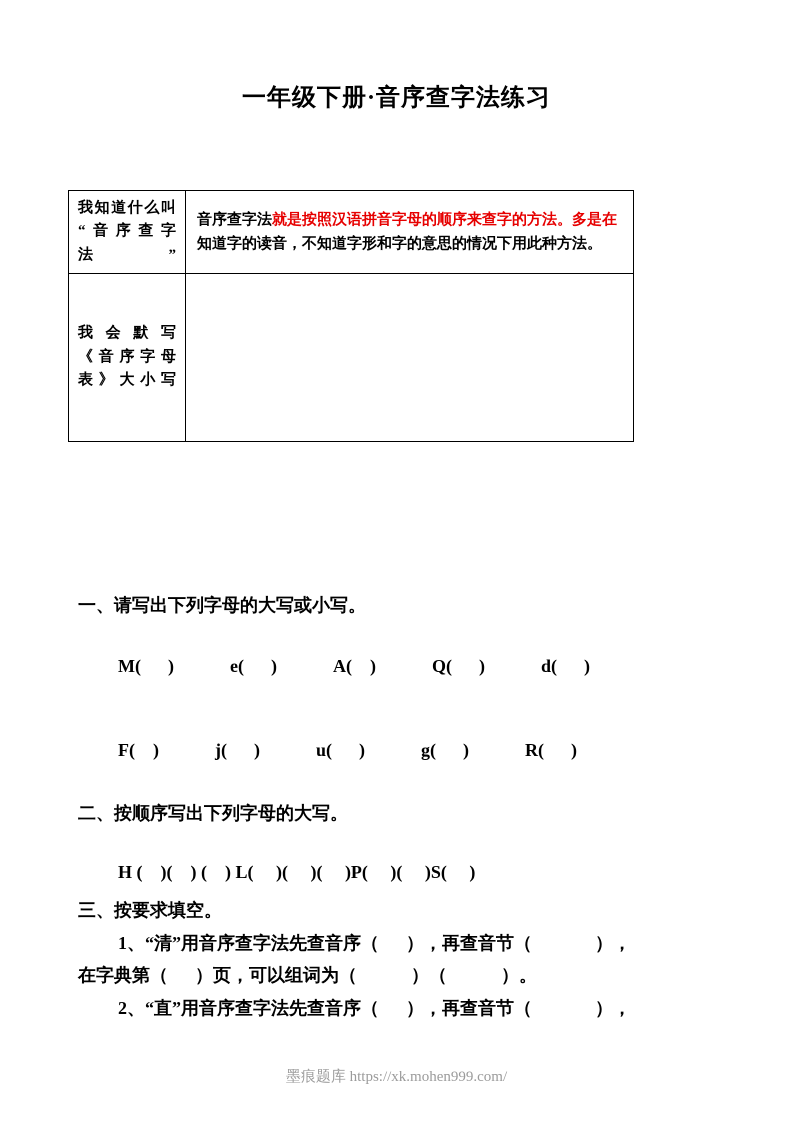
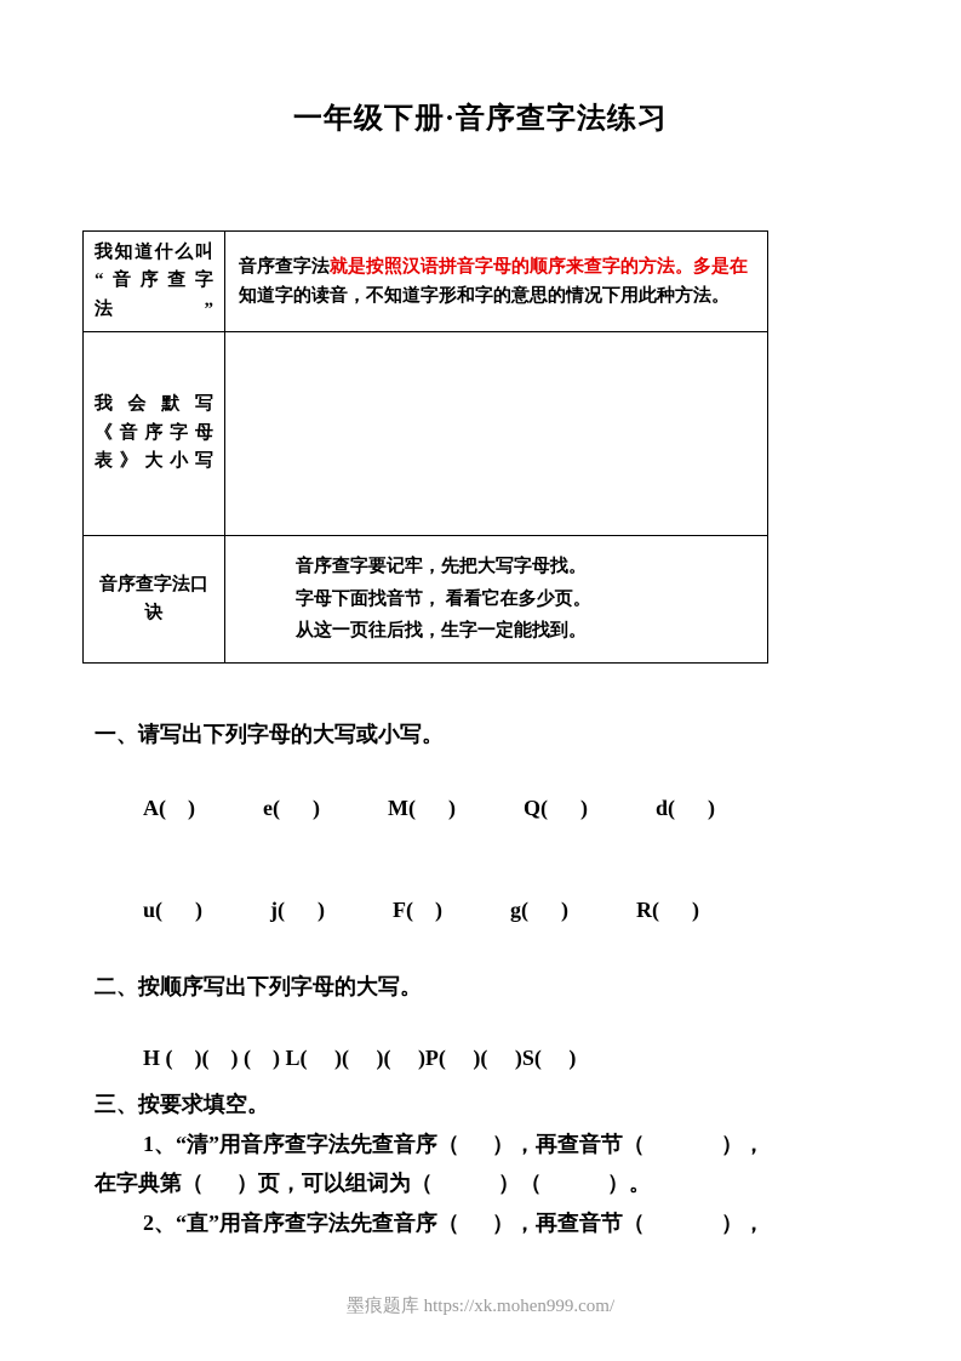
  一年级下册·音序查字法练习
  我知道什么叫 “音序查字 法”	音序查字法就是按照汉语拼音字母的顺序来查字的方法。多是在知道字的读音，不知道字形和字的意思的情况下用此种方法。
  我会默写 《音序字母 表》大小写
+ 音序查字法口 诀	音序查字要记牢，先把大写字母找。 字母下面找音节， 看看它在多少页。 从这一页往后找，生字一定能找到。
  一、请写出下列字母的大写或小写。
- M( )
+ A( )
  e( )
- A( )
+ M( )
  Q( )
  d( )
- F( )
+ u( )
  j( )
- u( )
+ F( )
  g( )
  R( )
  二、按顺序写出下列字母的大写。
  H ( )( ) ( ) L( )( )( )P( )( )S( )
  三、按要求填空。
  1、“清”用音序查字法先查音序（ ），再查音节（ ），
  在字典第（ ）页，可以组词为（ ）（ ）。
  2、“直”用音序查字法先查音序（ ），再查音节（ ），
  墨痕题库 https://xk.mohen999.com/
